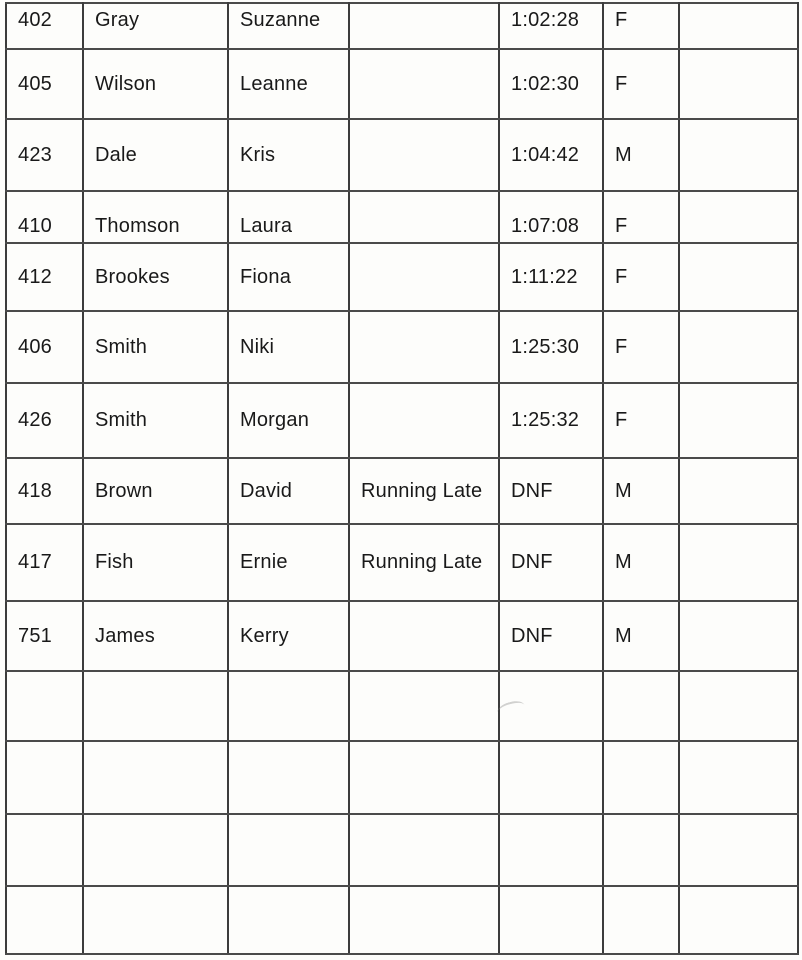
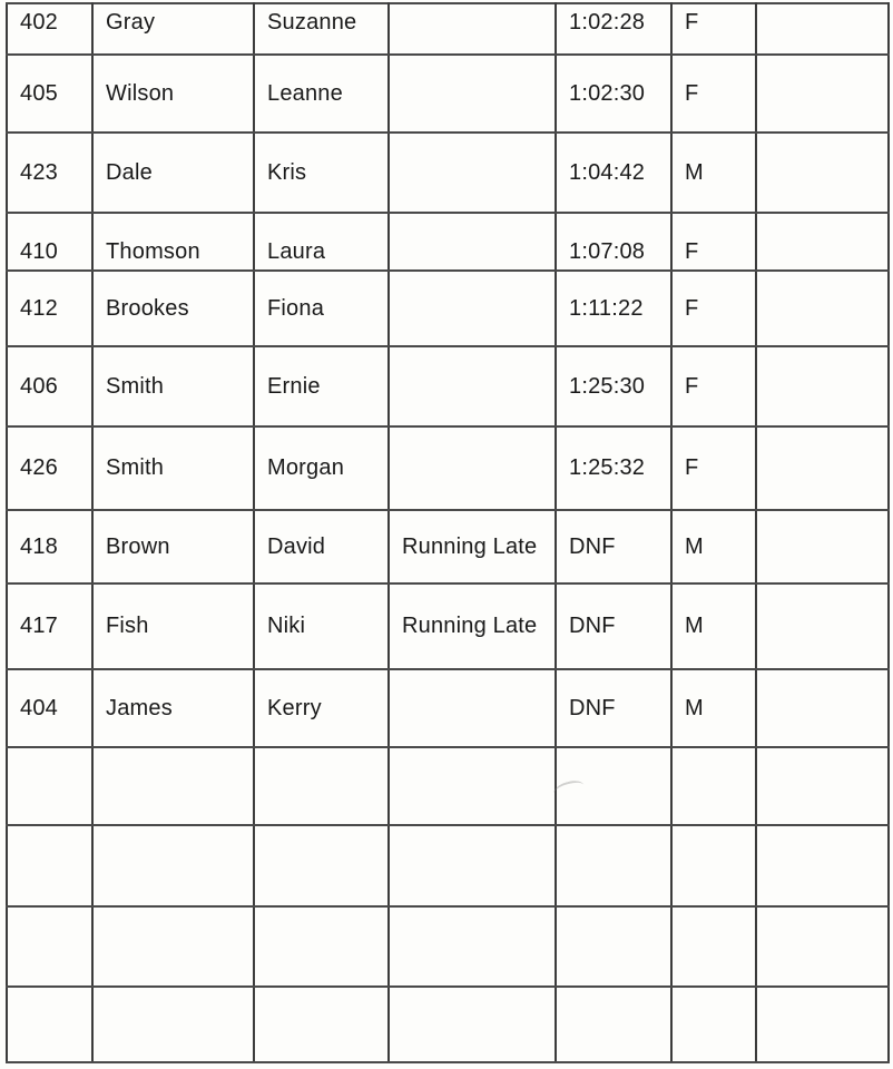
  402	Gray	Suzanne		1:02:28	F
  405	Wilson	Leanne		1:02:30	F
  423	Dale	Kris		1:04:42	M
  410	Thomson	Laura		1:07:08	F
  412	Brookes	Fiona		1:11:22	F
- 406	Smith	Niki		1:25:30	F
+ 406	Smith	Ernie		1:25:30	F
  426	Smith	Morgan		1:25:32	F
  418	Brown	David	Running Late	DNF	M
- 417	Fish	Ernie	Running Late	DNF	M
+ 417	Fish	Niki	Running Late	DNF	M
- 751	James	Kerry		DNF	M
+ 404	James	Kerry		DNF	M
